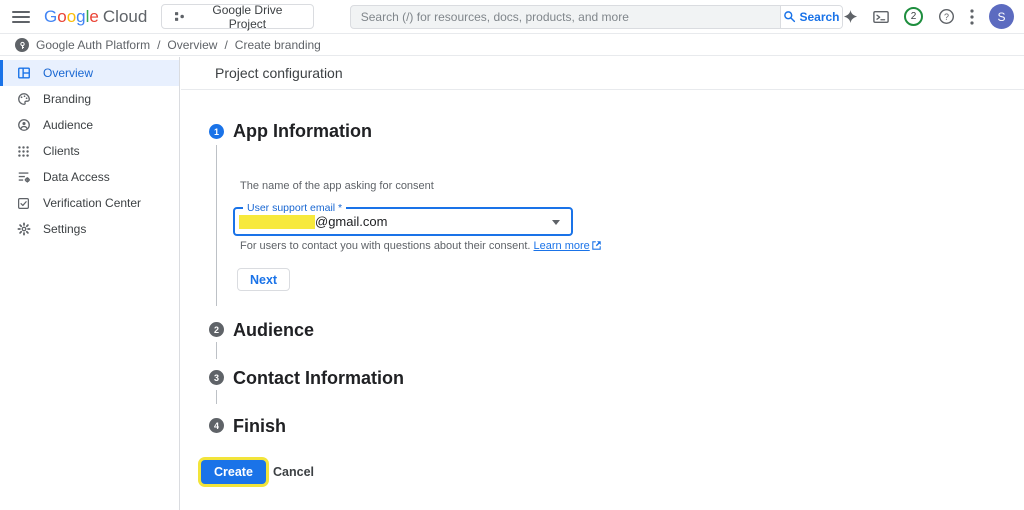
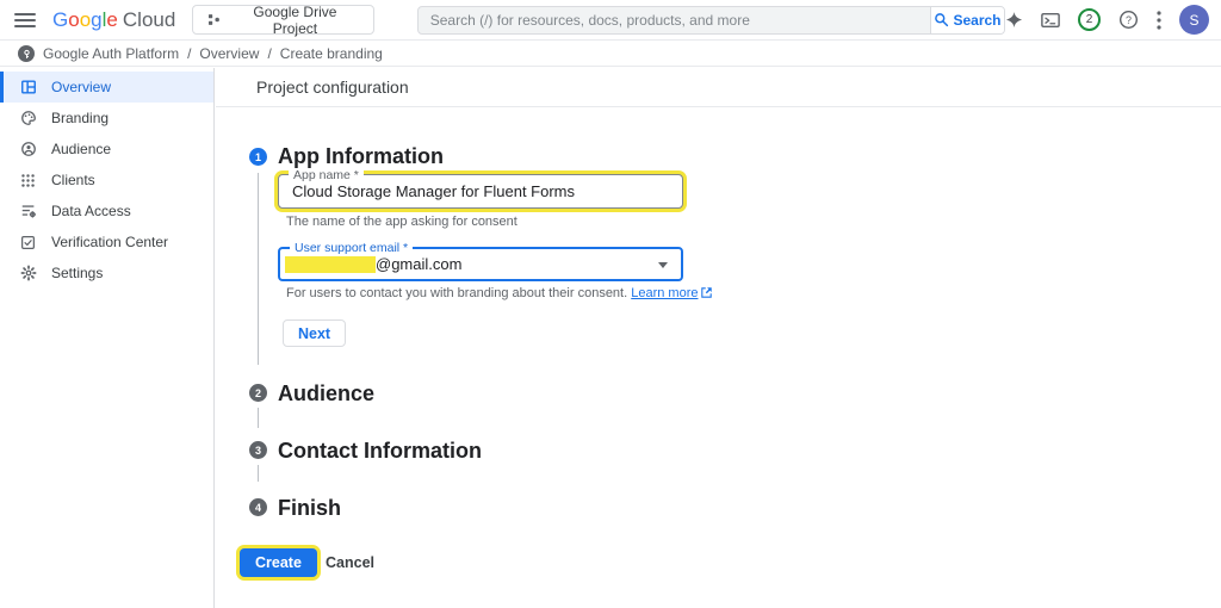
  G
  o
  o
  g
  l
  e
  Cloud
  Google Drive Project
  Search (/) for resources, docs, products, and more
  Search
  2
  ?
  S
  Google Auth Platform
  /
  Overview
  /
  Create branding
  Overview
  Branding
  Audience
  Clients
  Data Access
  Verification Center
  Settings
  Project configuration
  1
  App Information
+ App name *
+ Cloud Storage Manager for Fluent Forms
  The name of the app asking for consent
  User support email *
  @gmail.com
- For users to contact you with questions about their consent. Learn more
+ For users to contact you with branding about their consent. Learn more
  Next
  2
  Audience
  3
  Contact Information
  4
  Finish
  Create
  Cancel
